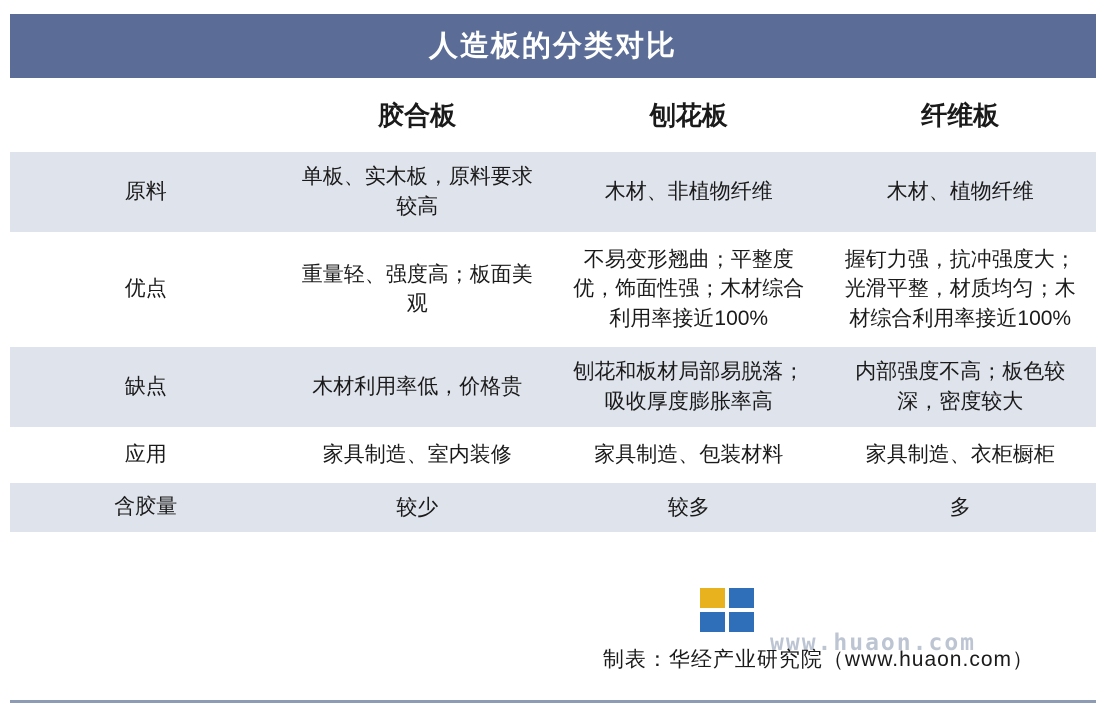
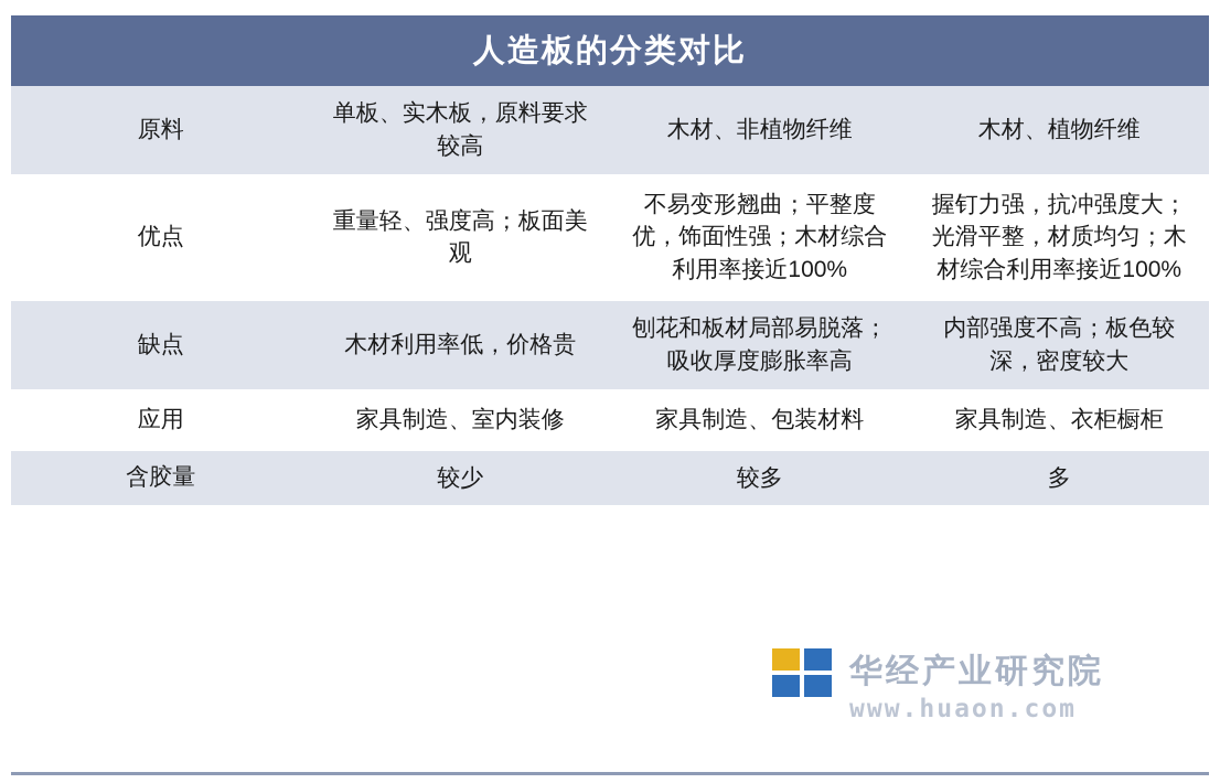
  人造板的分类对比
- 	胶合板	刨花板	纤维板
  原料	单板、实木板，原料要求较高	木材、非植物纤维	木材、植物纤维
  优点	重量轻、强度高；板面美观	不易变形翘曲；平整度优，饰面性强；木材综合利用率接近100%	握钉力强，抗冲强度大；光滑平整，材质均匀；木材综合利用率接近100%
  缺点	木材利用率低，价格贵	刨花和板材局部易脱落；吸收厚度膨胀率高	内部强度不高；板色较深，密度较大
  应用	家具制造、室内装修	家具制造、包装材料	家具制造、衣柜橱柜
  含胶量	较少	较多	多
+ 华经产业研究院
  www.huaon.com
- 制表：华经产业研究院（www.huaon.com）
